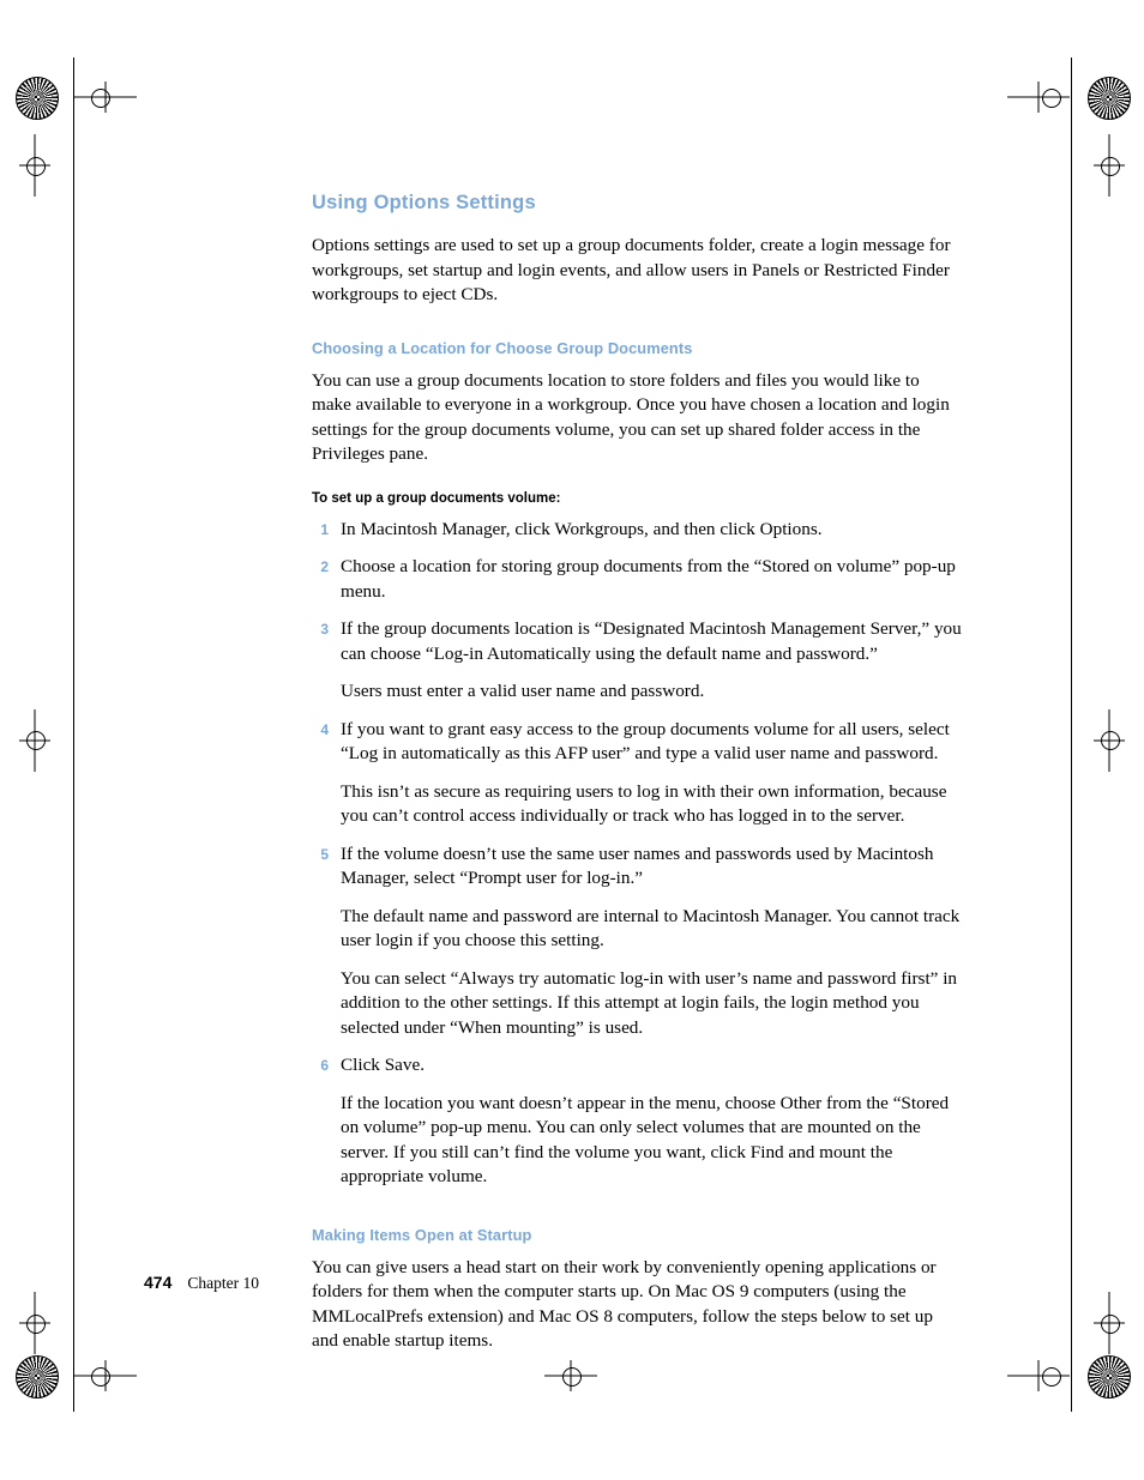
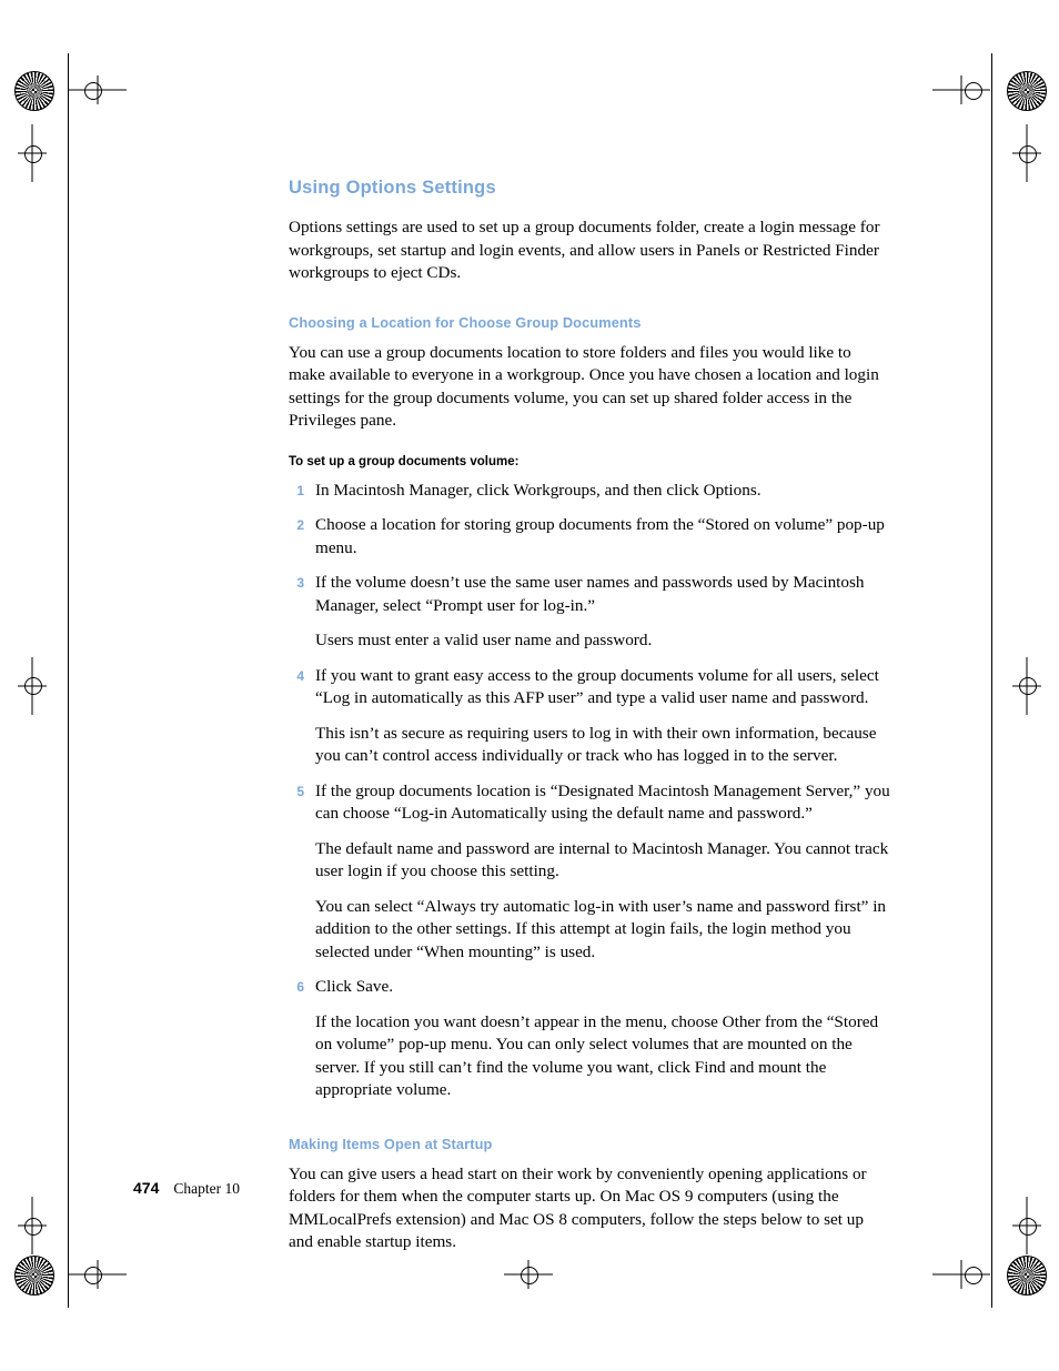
  Using Options Settings
  Options settings are used to set up a group documents folder, create a login message for workgroups, set startup and login events, and allow users in Panels or Restricted Finder workgroups to eject CDs.
  Choosing a Location for Choose Group Documents
  You can use a group documents location to store folders and files you would like to make available to everyone in a workgroup. Once you have chosen a location and login settings for the group documents volume, you can set up shared folder access in the Privileges pane.
  To set up a group documents volume:
  1
  In Macintosh Manager, click Workgroups, and then click Options.
  2
  Choose a location for storing group documents from the “Stored on volume” pop-up menu.
  3
- If the group documents location is “Designated Macintosh Management Server,” you can choose “Log-in Automatically using the default name and password.”
+ If the volume doesn’t use the same user names and passwords used by Macintosh Manager, select “Prompt user for log-in.”
  Users must enter a valid user name and password.
  4
  If you want to grant easy access to the group documents volume for all users, select “Log in automatically as this AFP user” and type a valid user name and password.
  This isn’t as secure as requiring users to log in with their own information, because you can’t control access individually or track who has logged in to the server.
  5
- If the volume doesn’t use the same user names and passwords used by Macintosh Manager, select “Prompt user for log-in.”
+ If the group documents location is “Designated Macintosh Management Server,” you can choose “Log-in Automatically using the default name and password.”
  The default name and password are internal to Macintosh Manager. You cannot track user login if you choose this setting.
  You can select “Always try automatic log-in with user’s name and password first” in addition to the other settings. If this attempt at login fails, the login method you selected under “When mounting” is used.
  6
  Click Save.
  If the location you want doesn’t appear in the menu, choose Other from the “Stored on volume” pop-up menu. You can only select volumes that are mounted on the server. If you still can’t find the volume you want, click Find and mount the appropriate volume.
  Making Items Open at Startup
  You can give users a head start on their work by conveniently opening applications or folders for them when the computer starts up. On Mac OS 9 computers (using the MMLocalPrefs extension) and Mac OS 8 computers, follow the steps below to set up and enable startup items.
  474
  Chapter 10
